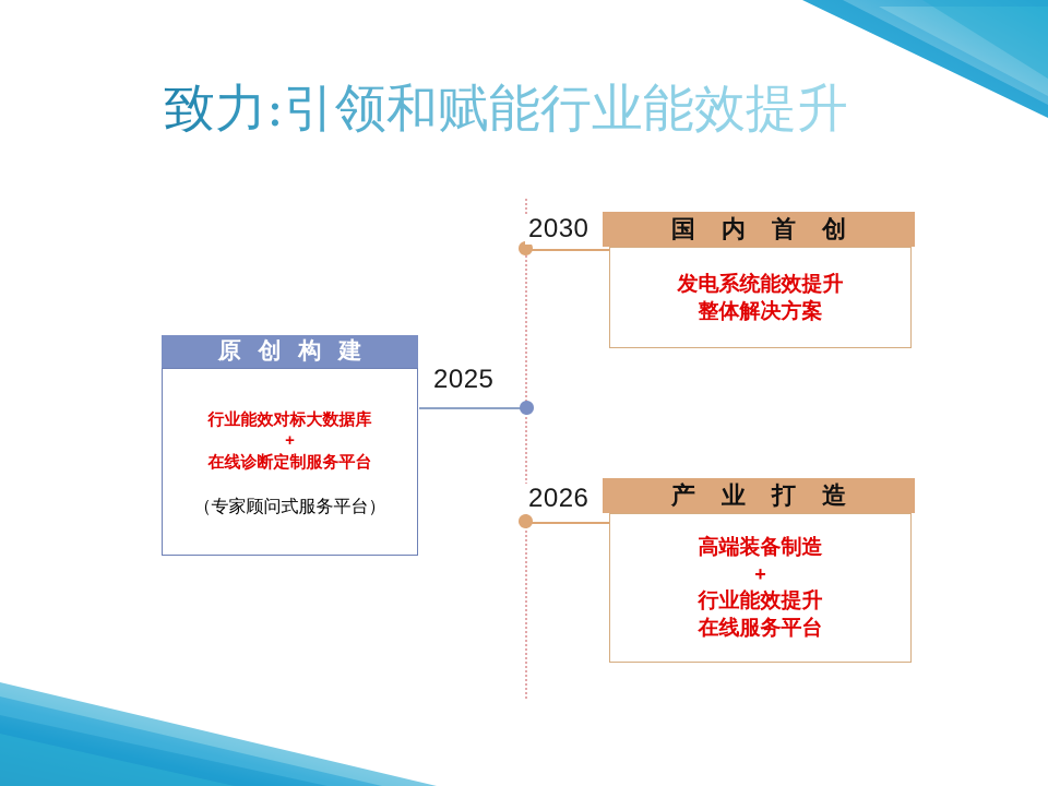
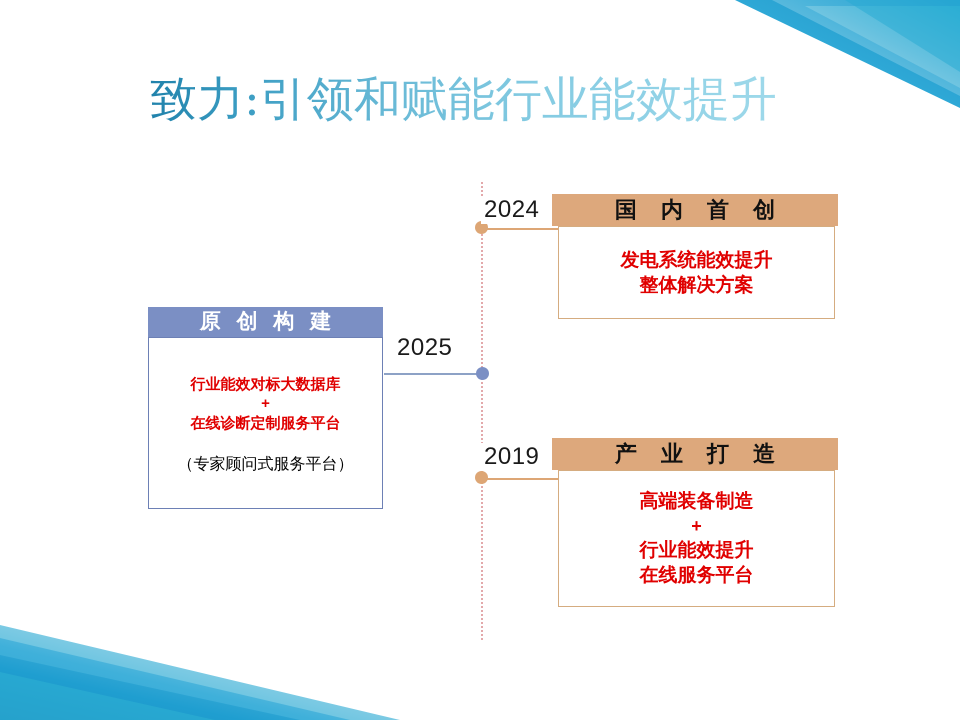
  致力:引领和赋能行业能效提升
- 2030
+ 2024
  2025
- 2026
+ 2019
  原 创 构 建
  行业能效对标大数据库
  +
  在线诊断定制服务平台
  （专家顾问式服务平台）
  国 内 首 创
  发电系统能效提升
  整体解决方案
  产 业 打 造
  高端装备制造
  +
  行业能效提升
  在线服务平台
